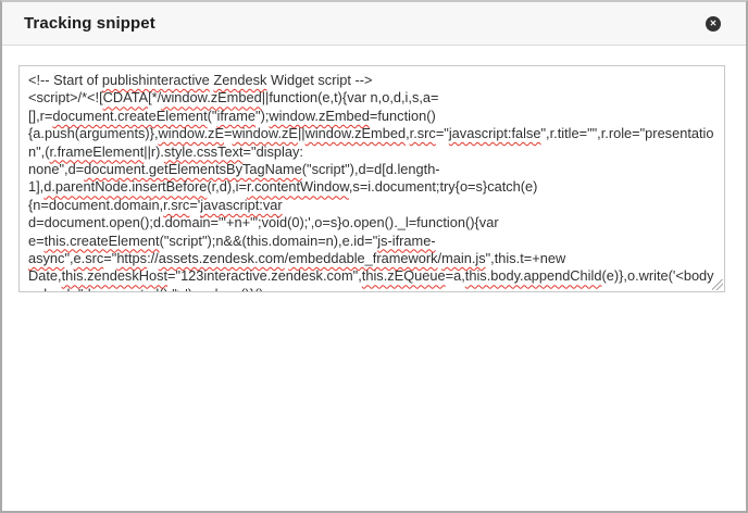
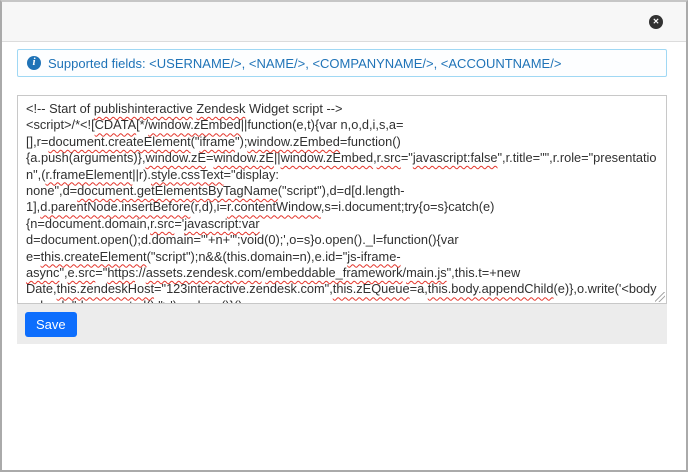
- Tracking snippet
  ✕
+ i
+ Supported fields: <USERNAME/>, <NAME/>, <COMPANYNAME/>, <ACCOUNTNAME/>
  <!-- Start of publishinteractive Zendesk Widget script -->
  <script>/*<![CDATA[*/window.zEmbed||function(e,t){var n,o,d,i,s,a=[],r=document.createElement("iframe");window.zEmbed=function(){a.push(arguments)},window.zE=window.zE||window.zEmbed,r.src="javascript:false",r.title="",r.role="presentation",(r.frameElement||r).style.cssText="display: none",d=document.getElementsByTagName("script"),d=d[d.length-1],d.parentNode.insertBefore(r,d),i=r.contentWindow,s=i.document;try{o=s}catch(e){n=document.domain,r.src='javascript:var d=document.open();d.domain="'+n+'";void(0);',o=s}o.open()._l=function(){var e=this.createElement("script");n&&(this.domain=n),e.id="js-iframe-async",e.src="https://assets.zendesk.com/embeddable_framework/main.js",this.t=+new Date,this.zendeskHost="123interactive.zendesk.com",this.zEQueue=a,this.body.appendChild(e)},o.write('<body
+ Save
